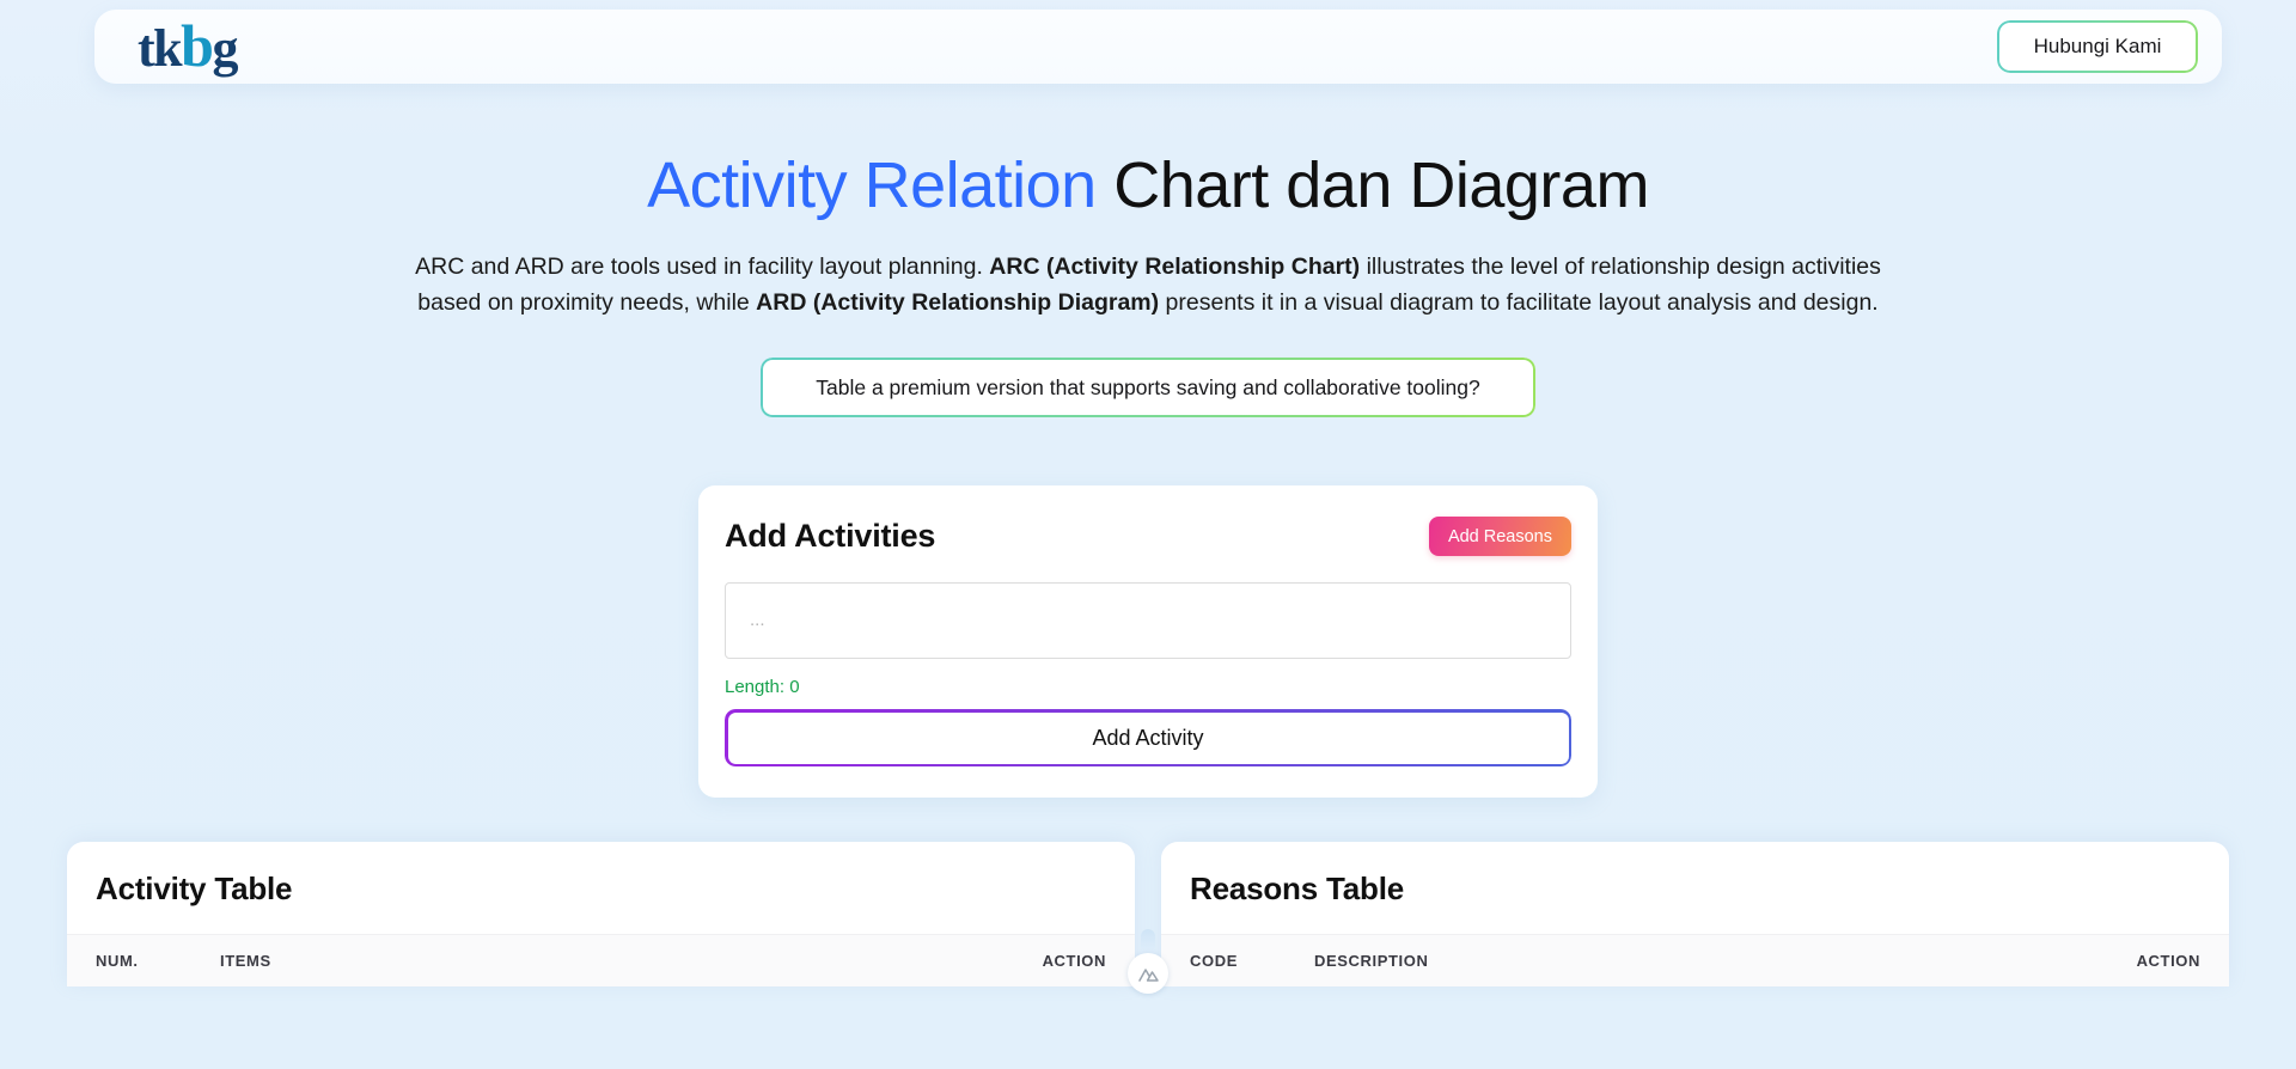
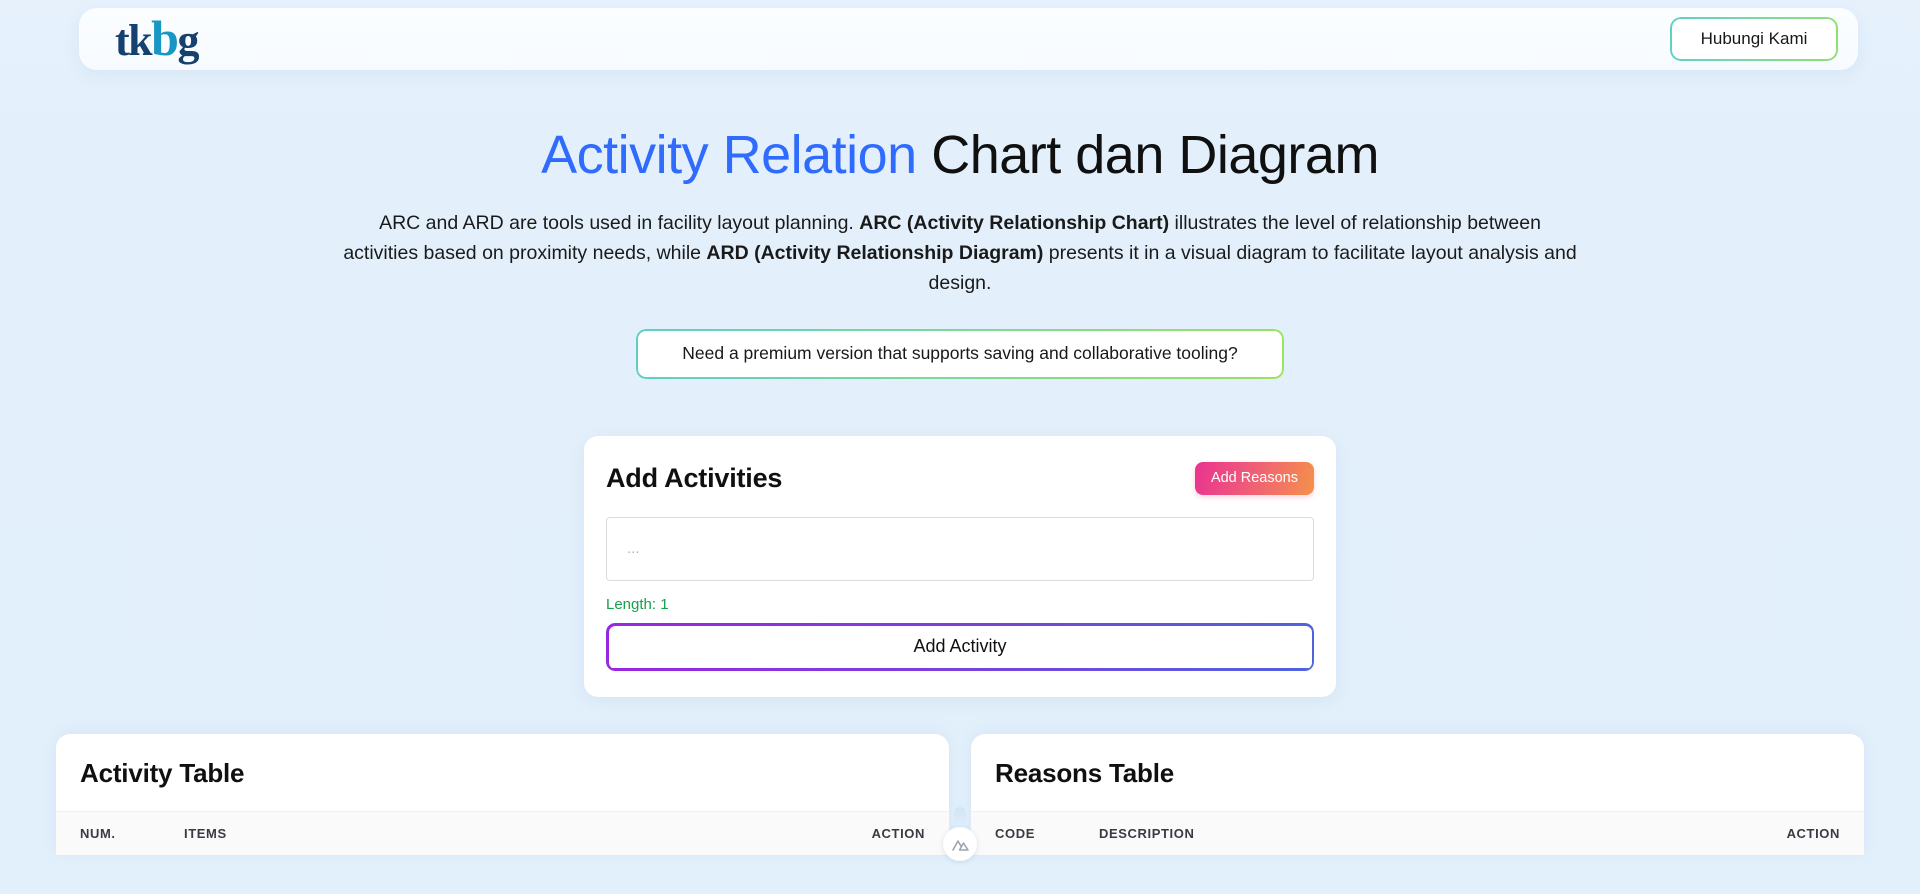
  tk
  b
  g
  Hubungi Kami
  Activity Relation Chart dan Diagram
- ARC and ARD are tools used in facility layout planning. ARC (Activity Relationship Chart) illustrates the level of relationship design activities based on proximity needs, while ARD (Activity Relationship Diagram) presents it in a visual diagram to facilitate layout analysis and design.
+ ARC and ARD are tools used in facility layout planning. ARC (Activity Relationship Chart) illustrates the level of relationship between activities based on proximity needs, while ARD (Activity Relationship Diagram) presents it in a visual diagram to facilitate layout analysis and design.
- Table a premium version that supports saving and collaborative tooling?
+ Need a premium version that supports saving and collaborative tooling?
  Add Activities
  Add Reasons
  ...
- Length: 0
+ Length: 1
  Add Activity
  Activity Table
  NUM.
  ITEMS
  ACTION
  Reasons Table
  CODE
  DESCRIPTION
  ACTION
